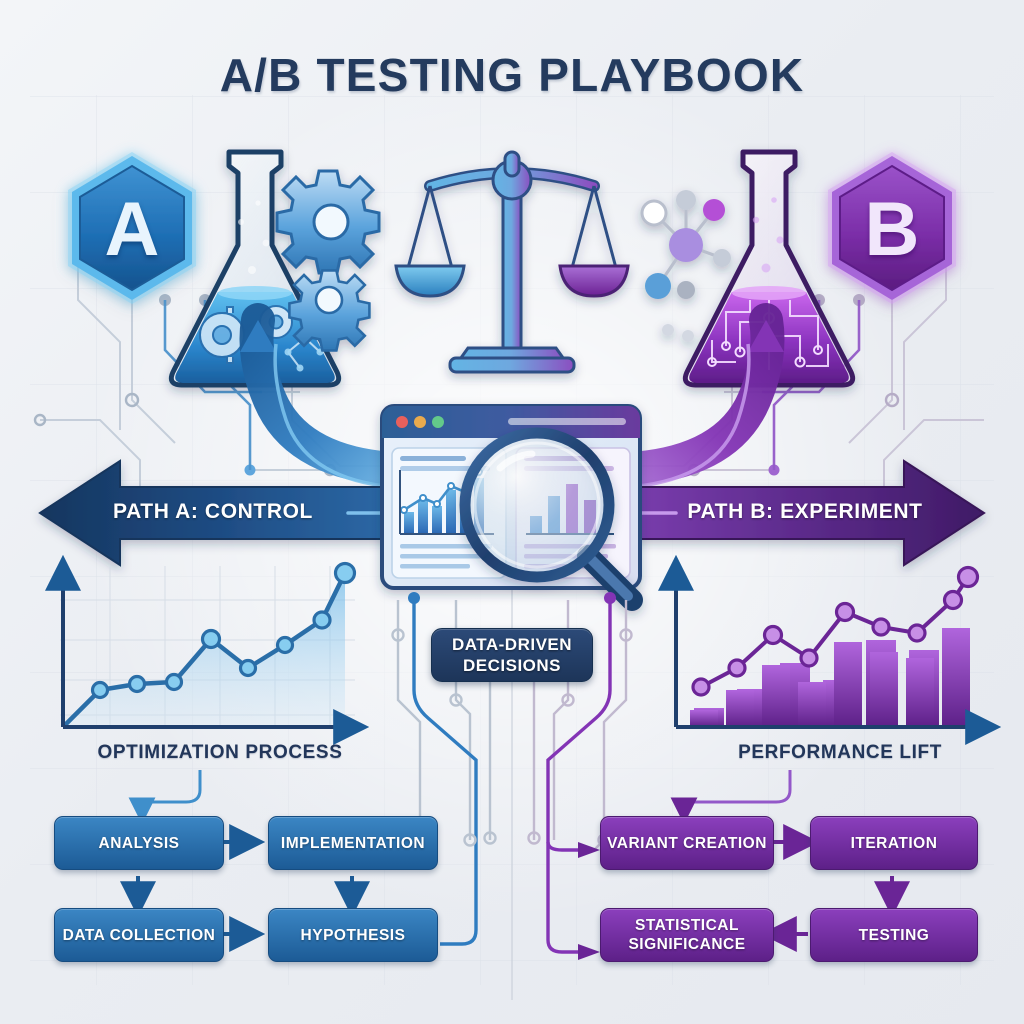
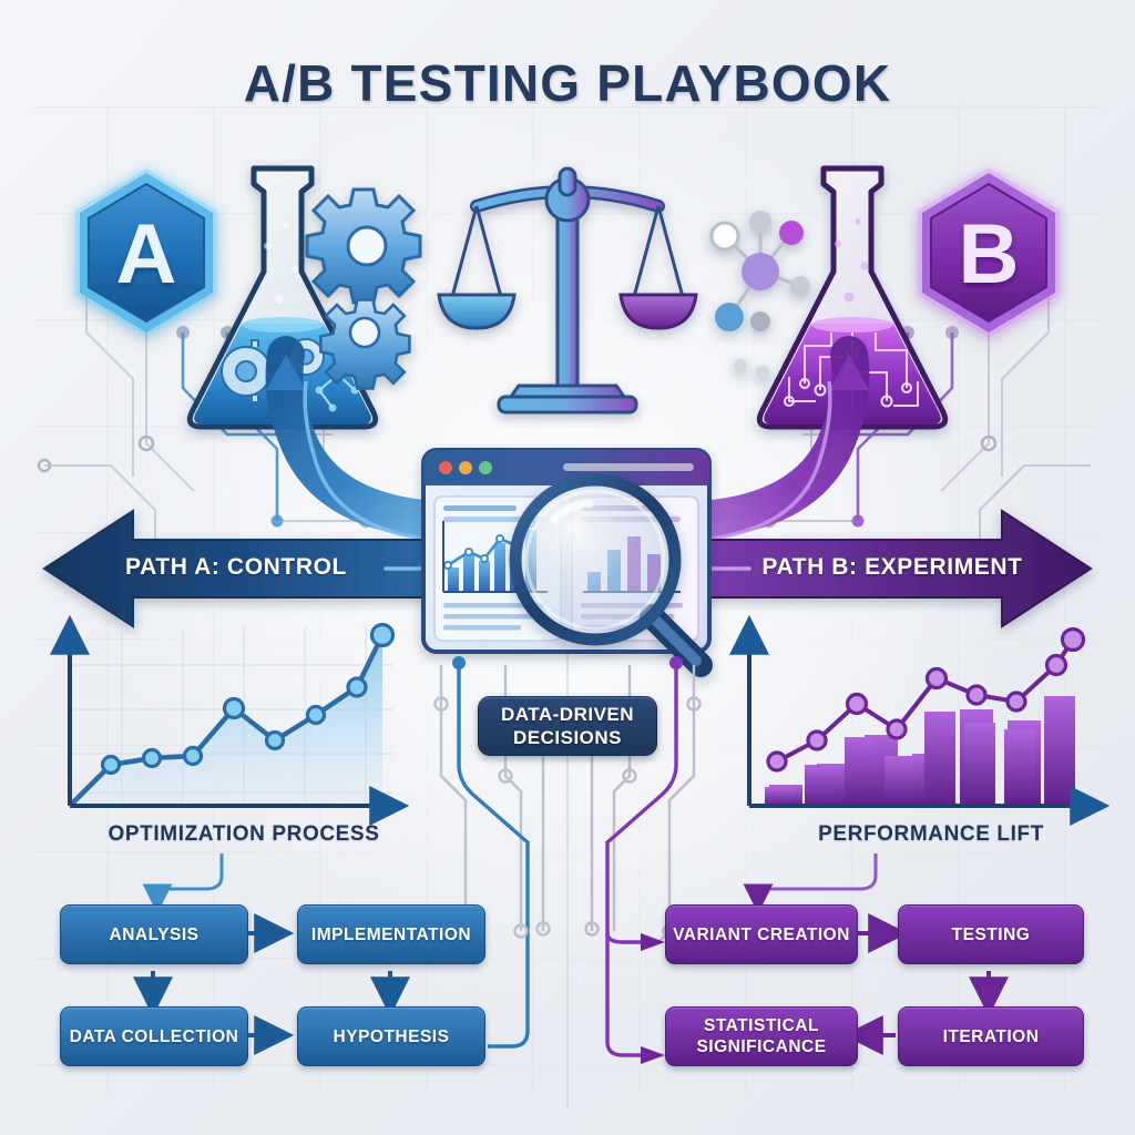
  A/B TESTING PLAYBOOK
  A
  B
  PATH A: CONTROL
  PATH B: EXPERIMENT
  OPTIMIZATION PROCESS
  PERFORMANCE LIFT
  DATA-DRIVEN
  DECISIONS
  ANALYSIS
  IMPLEMENTATION
  DATA COLLECTION
  HYPOTHESIS
  VARIANT CREATION
- ITERATION
+ TESTING
  STATISTICAL SIGNIFICANCE
- TESTING
+ ITERATION
